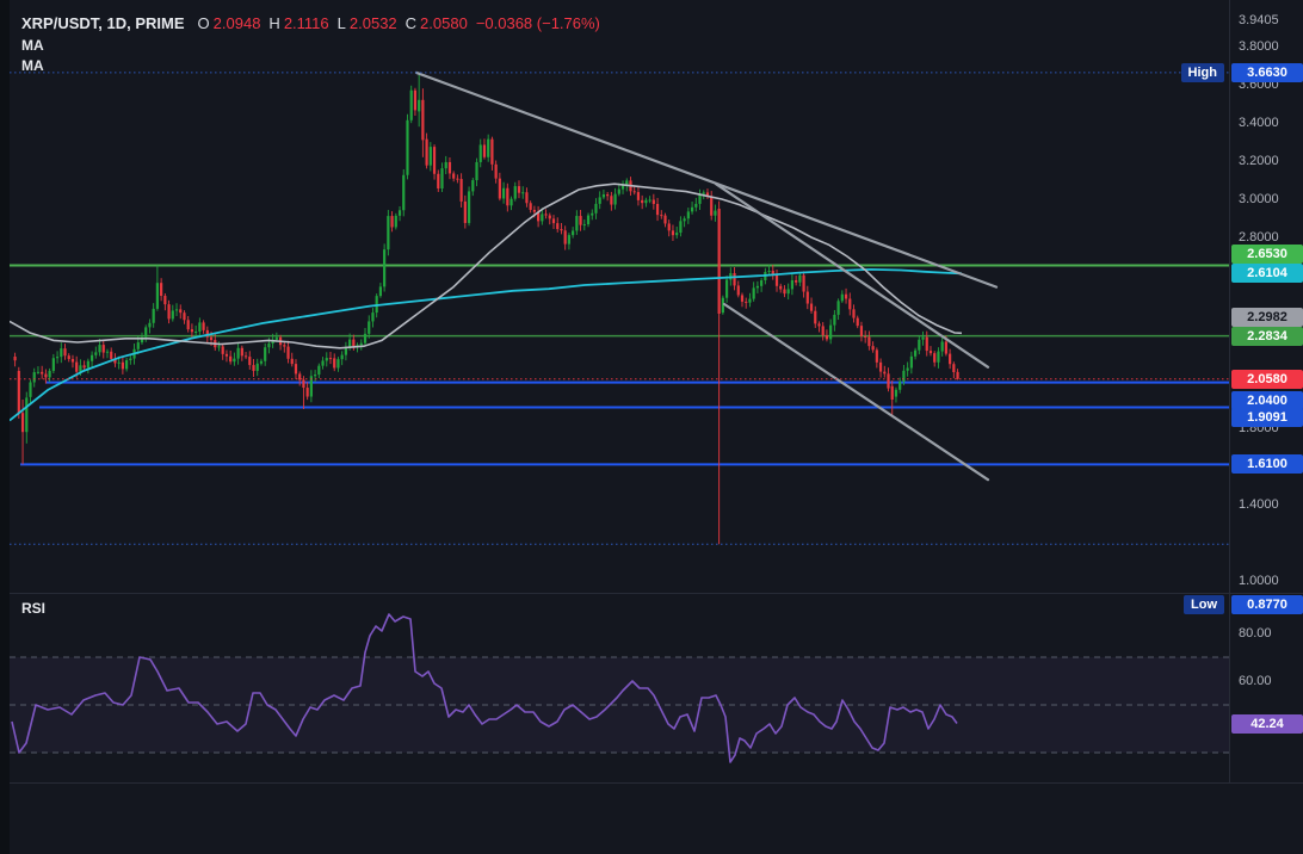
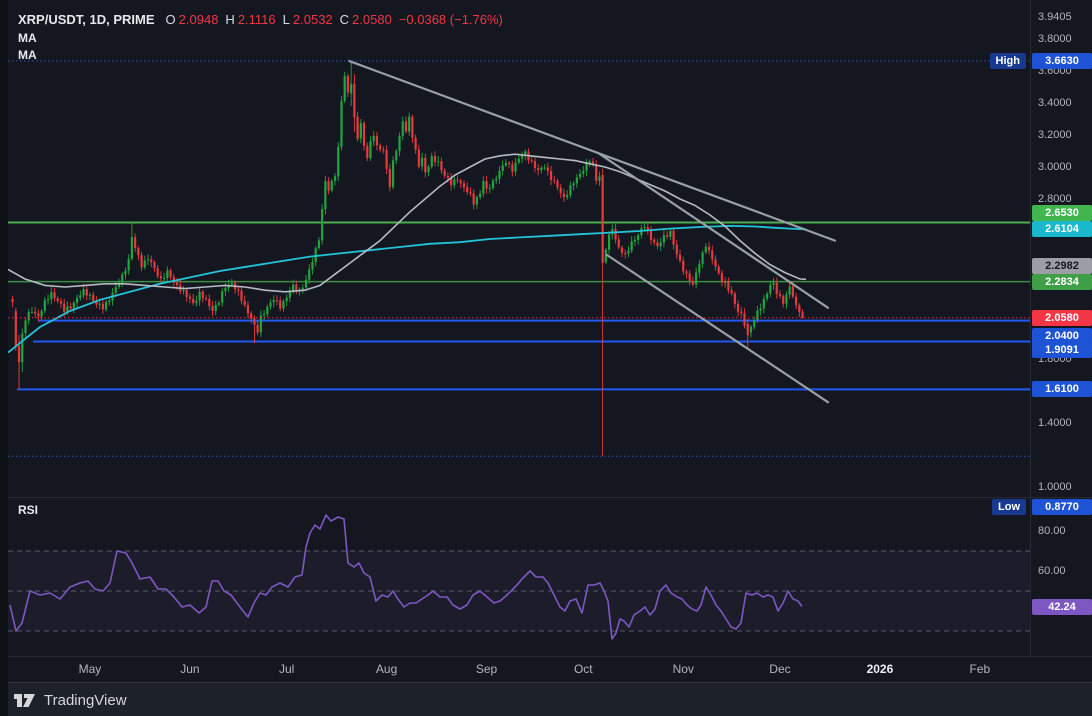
  XRP/USDT, 1D, PRIME
  O
  2.0948
  H
  2.1116
  L
  2.0532
  C
  2.0580
  −0.0368 (−1.76%)
  MA
  MA
  RSI
  3.8000
  3.6000
  3.4000
  3.2000
  3.0000
  2.8000
  3.9405
  1.8000
  1.4000
  1.0000
  3.6630
  2.6530
  2.6104
  2.2982
  2.2834
  2.0580
  2.0400
  1.9091
  1.6100
  0.8770
  80.00
  60.00
  42.24
+ May
+ Jun
+ Jul
+ Aug
+ Sep
+ Oct
+ Nov
+ Dec
+ 2026
+ Feb
+ TradingView
  High
  Low
